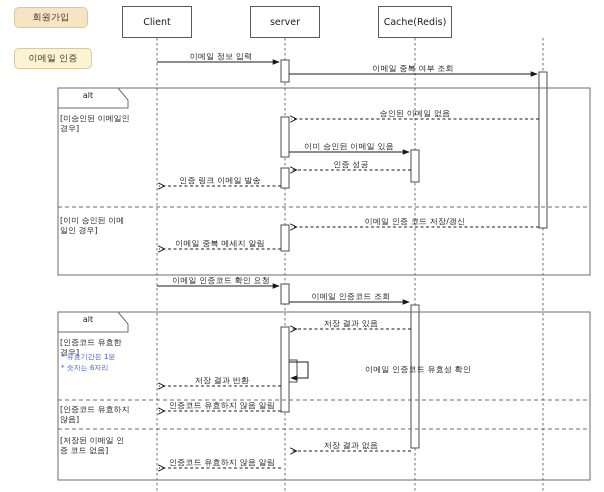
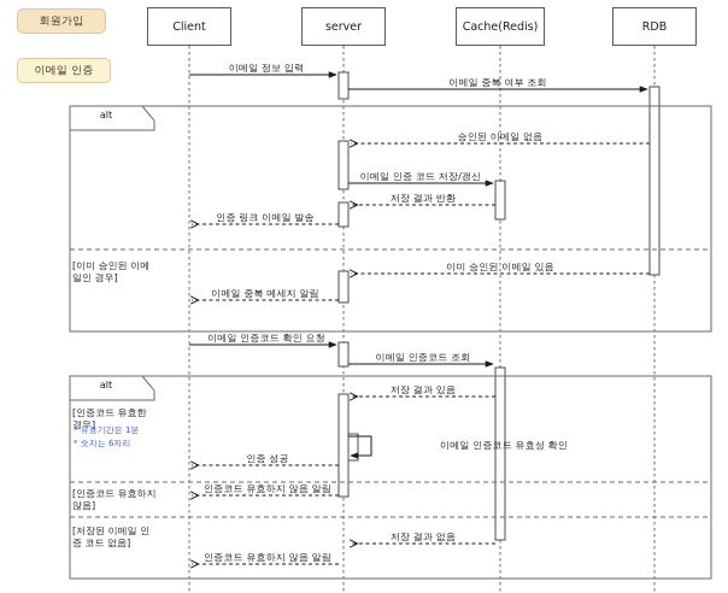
  회원가입
  이메일 인증
  Client
  server
  Cache(Redis)
+ RDB
  alt
  alt
- [미승인된 이메일인 경우]
  [이미 승인된 이메일인 경우]
  [인증코드 유효한 경우]
  * 유효기간은 1분
  * 숫자는 6자리
  [인증코드 유효하지 않음]
  [저장된 이메일 인증 코드 없음]
  이메일 정보 입력
  이메일 중복 여부 조회
  승인된 이메일 없음
- 이미 승인된 이메일 있음
+ 이메일 인증 코드 저장/갱신
- 인증 성공
+ 저장 결과 반환
  인증 링크 이메일 발송
- 이메일 인증 코드 저장/갱신
+ 이미 승인된 이메일 있음
  이메일 중복 메세지 알림
  이메일 인증코드 확인 요청
  이메일 인증코드 조회
  저장 결과 있음
  이메일 인증코드 유효성 확인
- 저장 결과 반환
+ 인증 성공
  인증코드 유효하지 않음 알림
  저장 결과 없음
  인증코드 유효하지 않음 알림
